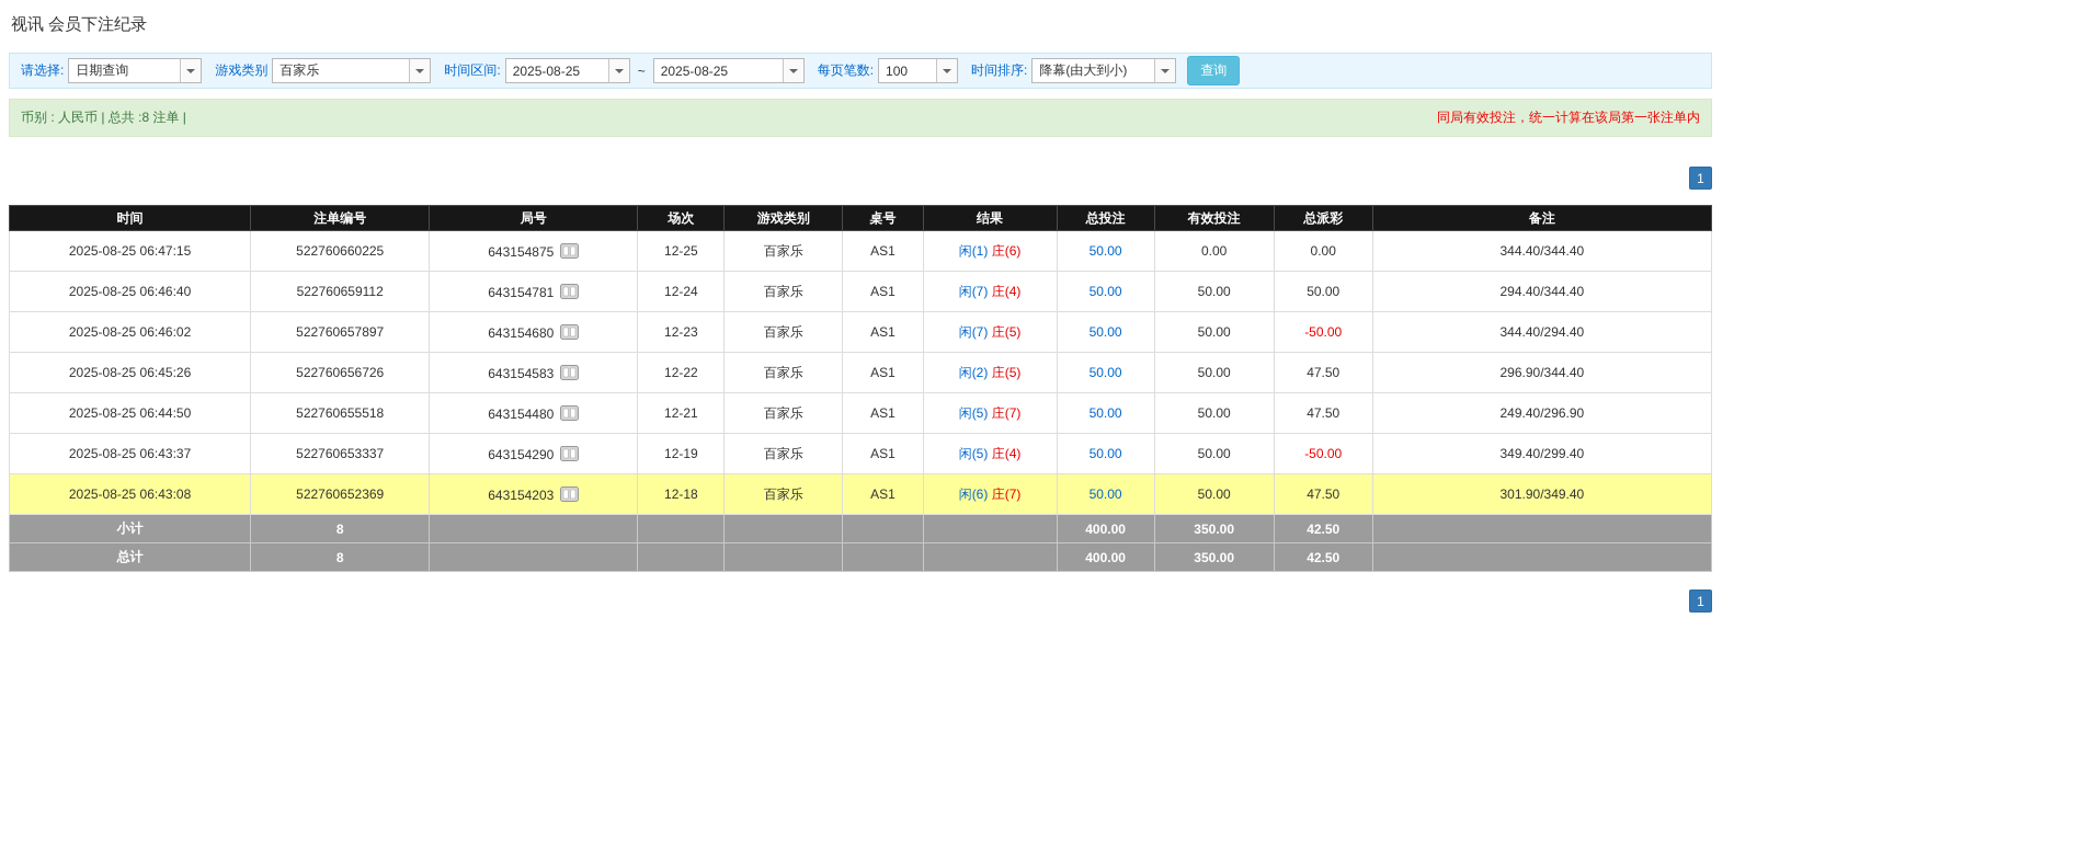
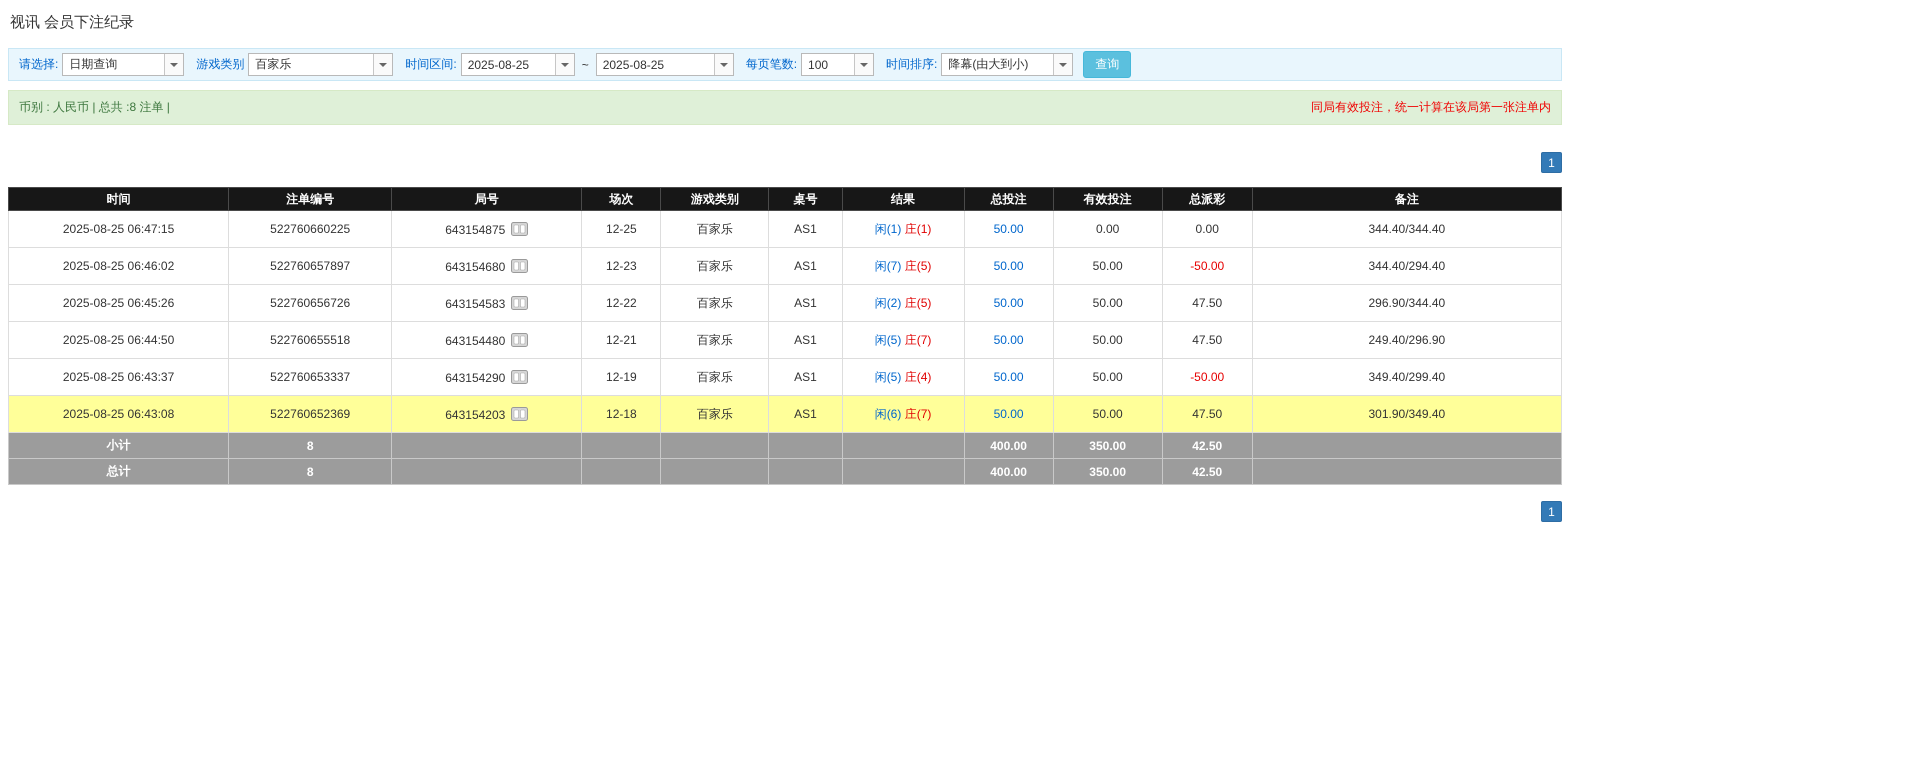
  视讯 会员下注纪录
  请选择:
  日期查询
  游戏类别
  百家乐
  时间区间:
  2025-08-25
  ~
  2025-08-25
  每页笔数:
  100
  时间排序:
  降幕(由大到小)
  查询
  币别 : 人民币 | 总共 :8 注单 |
  同局有效投注，统一计算在该局第一张注单内
  1
  时间	注单编号	局号	场次	游戏类别	桌号	结果	总投注	有效投注	总派彩	备注
- 2025-08-25 06:47:15	522760660225	643154875	12-25	百家乐	AS1	闲(1) 庄(6)	50.00	0.00	0.00	344.40/344.40
+ 2025-08-25 06:47:15	522760660225	643154875	12-25	百家乐	AS1	闲(1) 庄(1)	50.00	0.00	0.00	344.40/344.40
- 2025-08-25 06:46:40	522760659112	643154781	12-24	百家乐	AS1	闲(7) 庄(4)	50.00	50.00	50.00	294.40/344.40
  2025-08-25 06:46:02	522760657897	643154680	12-23	百家乐	AS1	闲(7) 庄(5)	50.00	50.00	-50.00	344.40/294.40
  2025-08-25 06:45:26	522760656726	643154583	12-22	百家乐	AS1	闲(2) 庄(5)	50.00	50.00	47.50	296.90/344.40
  2025-08-25 06:44:50	522760655518	643154480	12-21	百家乐	AS1	闲(5) 庄(7)	50.00	50.00	47.50	249.40/296.90
  2025-08-25 06:43:37	522760653337	643154290	12-19	百家乐	AS1	闲(5) 庄(4)	50.00	50.00	-50.00	349.40/299.40
  2025-08-25 06:43:08	522760652369	643154203	12-18	百家乐	AS1	闲(6) 庄(7)	50.00	50.00	47.50	301.90/349.40
  小计	8						400.00	350.00	42.50
  总计	8						400.00	350.00	42.50
  1
